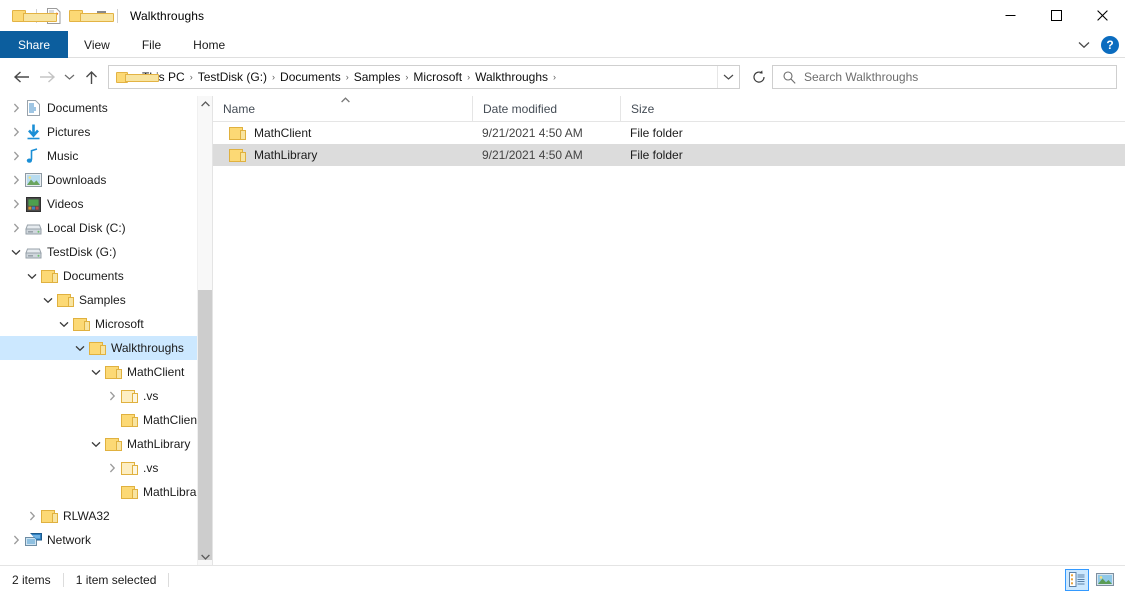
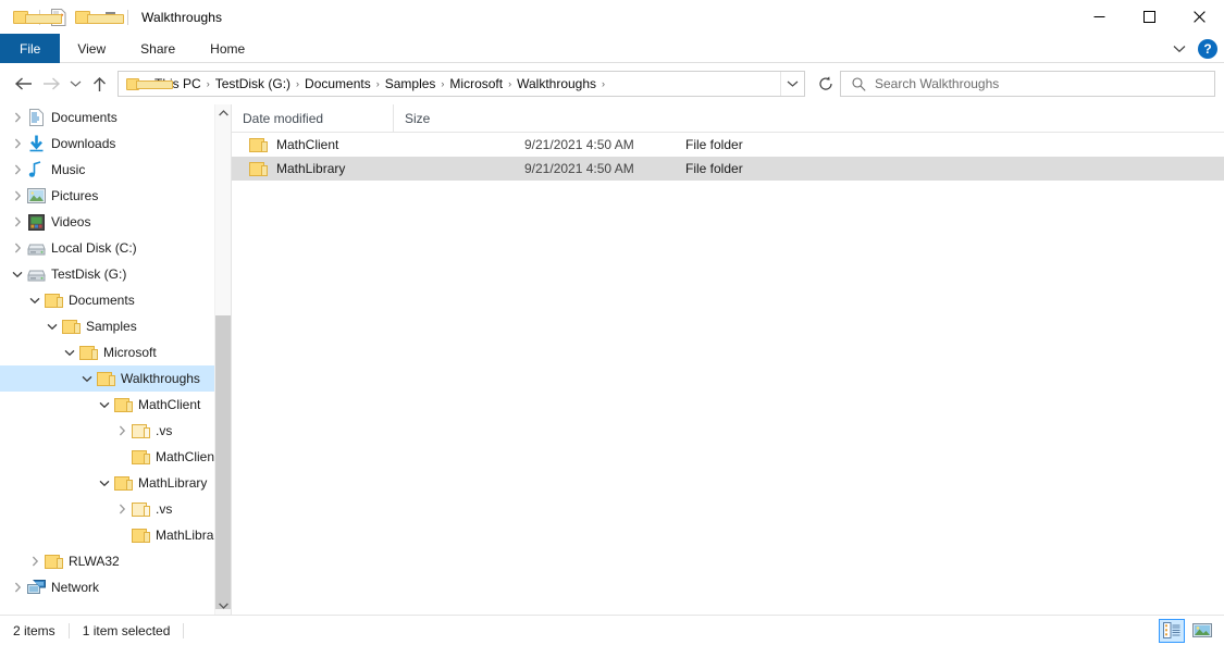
  Walkthroughs
- Share
+ File
  View
- File
+ Share
  Home
  ?
  ›
  TestDisk (G:)
  ›
  Documents
  ›
  Samples
  ›
  Microsoft
  ›
  Walkthroughs
  ›
  Search Walkthroughs
  Documents
- Pictures
+ Downloads
  Music
- Downloads
+ Pictures
  Videos
  Local Disk (C:)
  TestDisk (G:)
  Documents
  Samples
  Microsoft
  Walkthroughs
  MathClient
  .vs
  MathClien
  MathLibrary
  .vs
  MathLibra
  RLWA32
  Network
- Name
  Date modified
  Size
  MathClient
  9/21/2021 4:50 AM
  File folder
  MathLibrary
  9/21/2021 4:50 AM
  File folder
  2 items
  1 item selected
